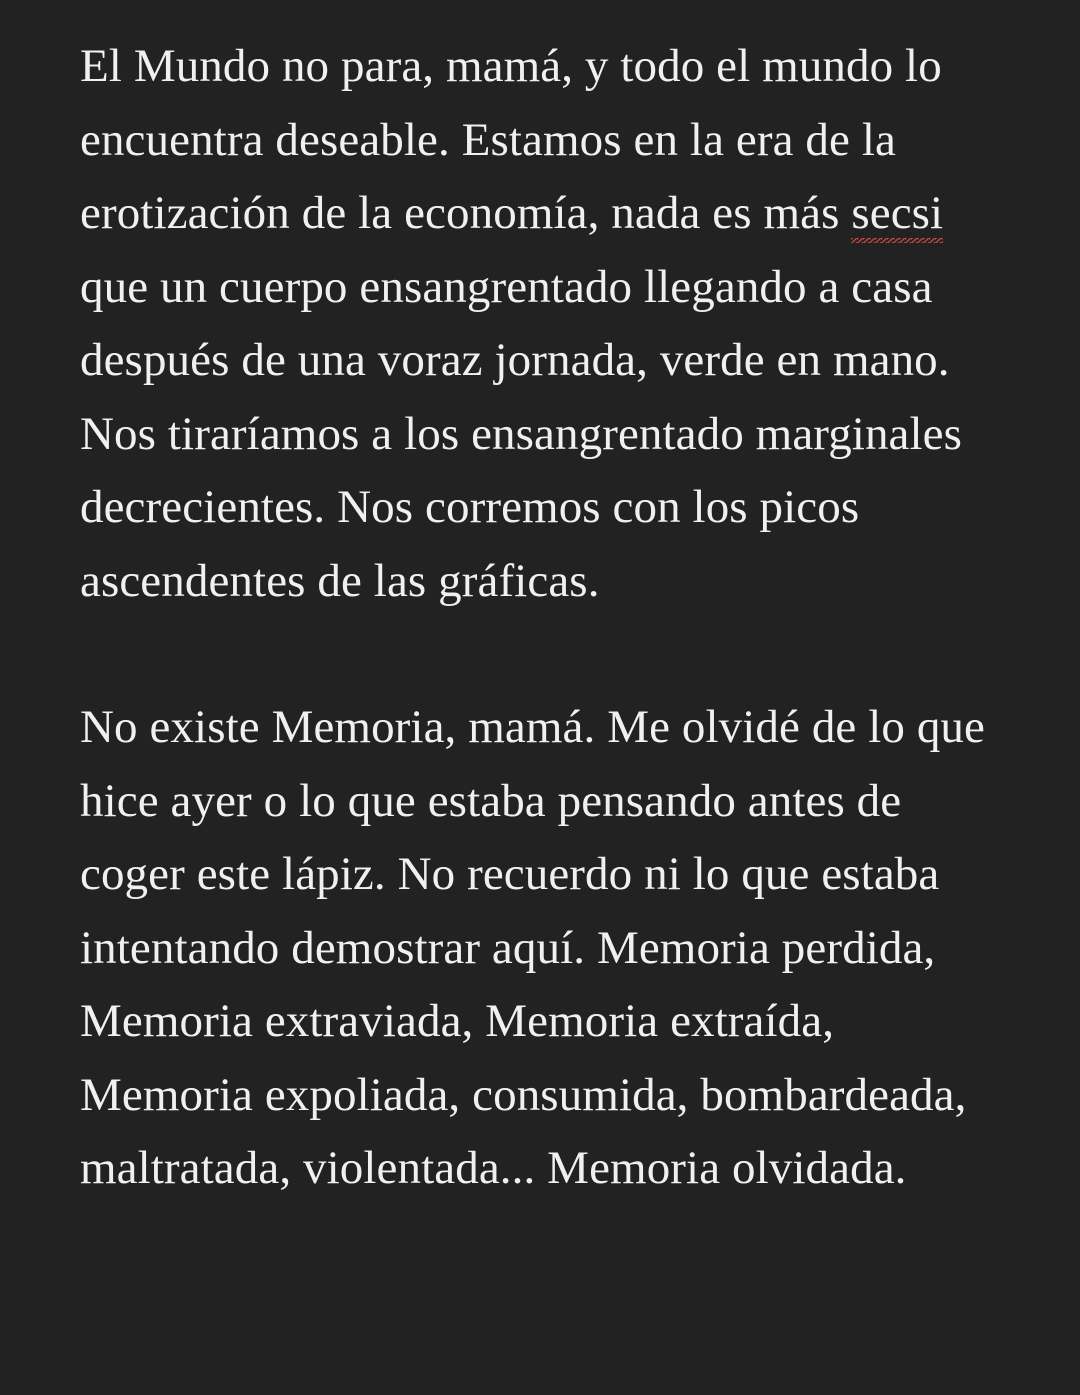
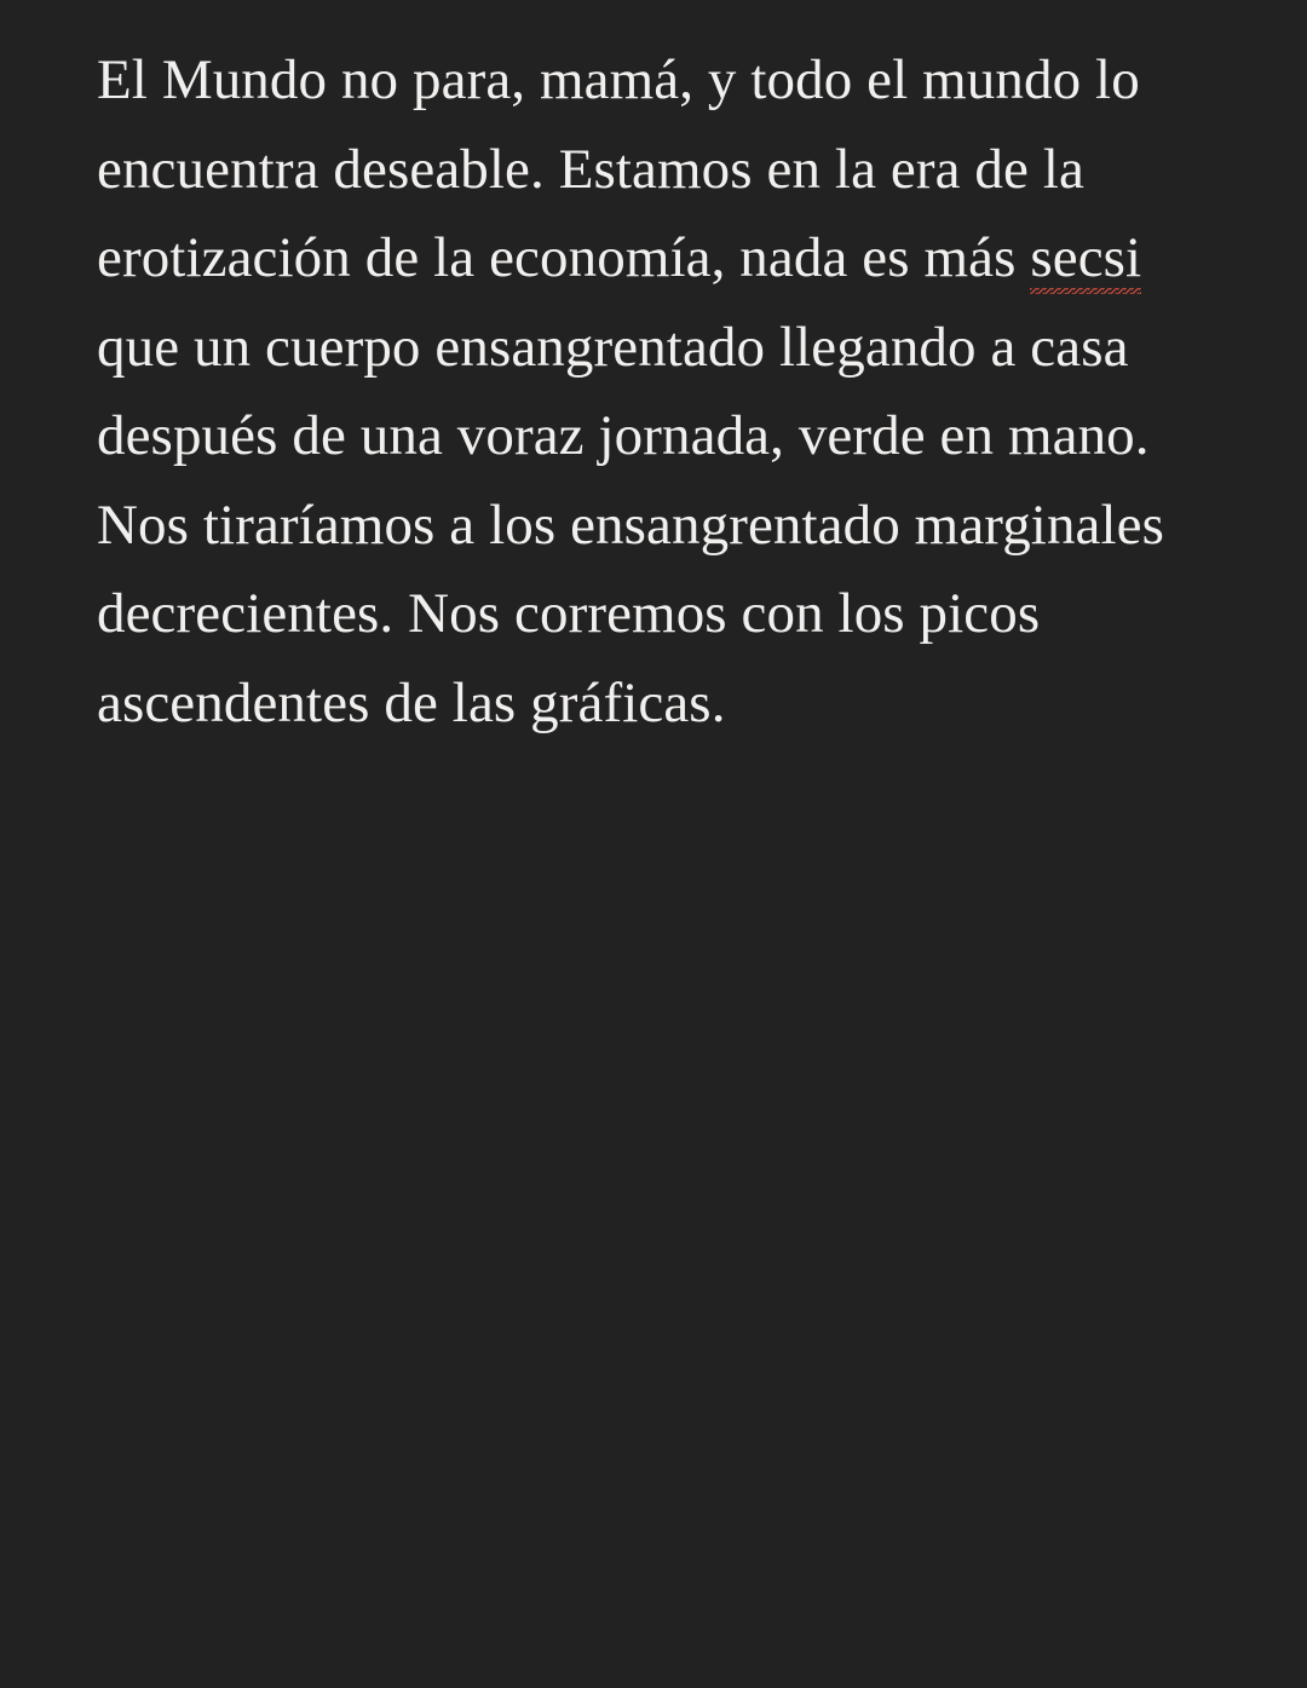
  El Mundo no para, mamá, y todo el mundo lo encuentra deseable. Estamos en la era de la erotización de la economía, nada es más secsi que un cuerpo ensangrentado llegando a casa después de una voraz jornada, verde en mano. Nos tiraríamos a los ensangrentado marginales decrecientes. Nos corremos con los picos ascendentes de las gráficas.
- No existe Memoria, mamá. Me olvidé de lo que hice ayer o lo que estaba pensando antes de coger este lápiz. No recuerdo ni lo que estaba intentando demostrar aquí. Memoria perdida, Memoria extraviada, Memoria extraída, Memoria expoliada, consumida, bombardeada, maltratada, violentada... Memoria olvidada.
